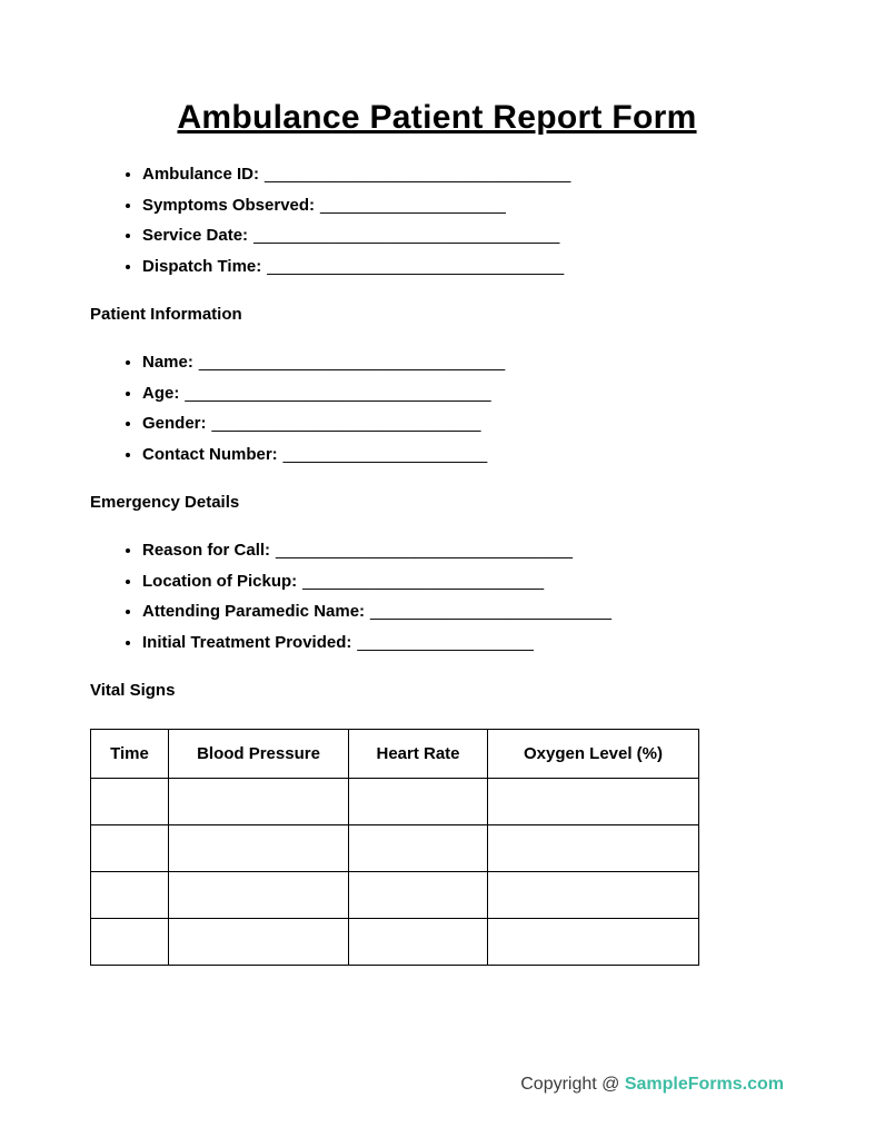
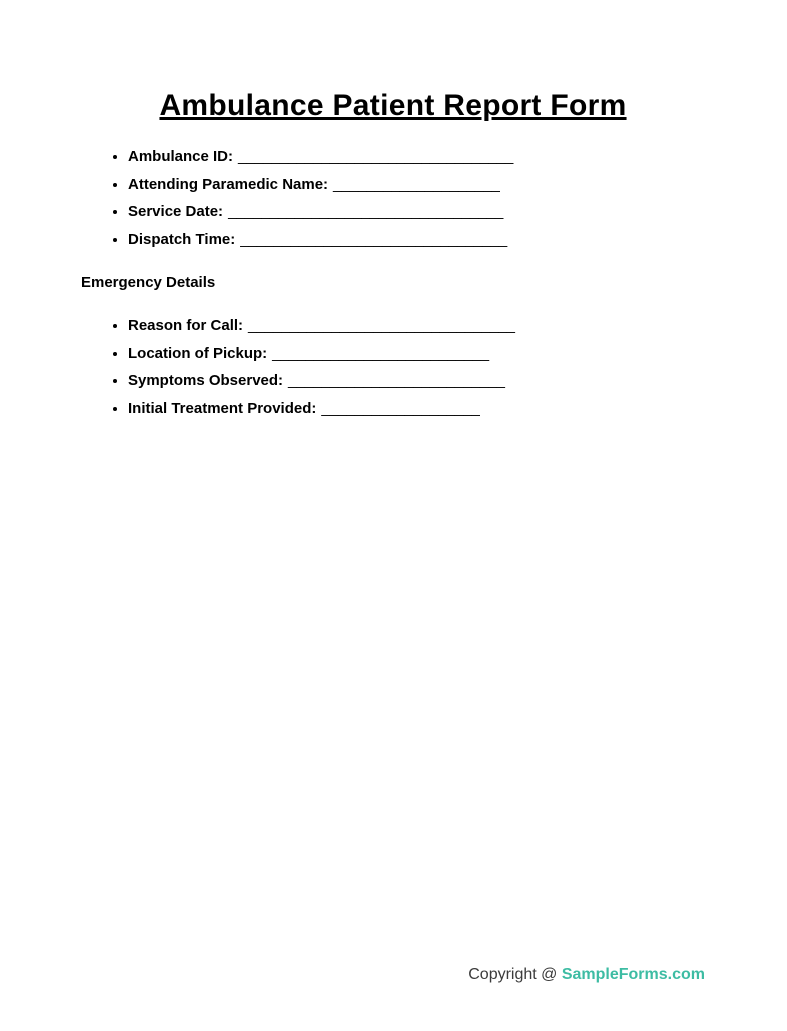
  Ambulance Patient Report Form
  Ambulance ID: _________________________________
- Symptoms Observed: ____________________
+ Attending Paramedic Name: ____________________
  Service Date: _________________________________
  Dispatch Time: ________________________________
- Patient Information
- Name: _________________________________
- Age: _________________________________
- Gender: _____________________________
- Contact Number: ______________________
  Emergency Details
  Reason for Call: ________________________________
  Location of Pickup: __________________________
- Attending Paramedic Name: __________________________
+ Symptoms Observed: __________________________
  Initial Treatment Provided: ___________________
- Vital Signs
- Time	Blood Pressure	Heart Rate	Oxygen Level (%)
  Copyright @ SampleForms.com
